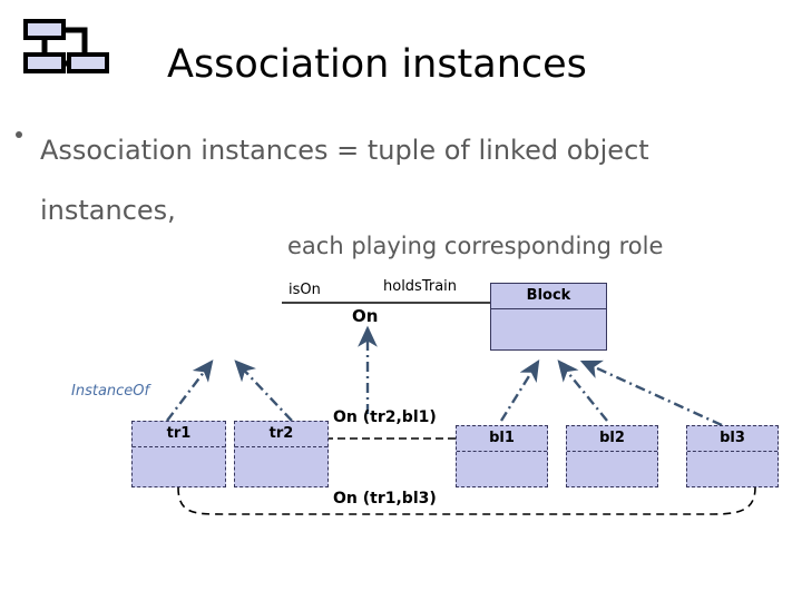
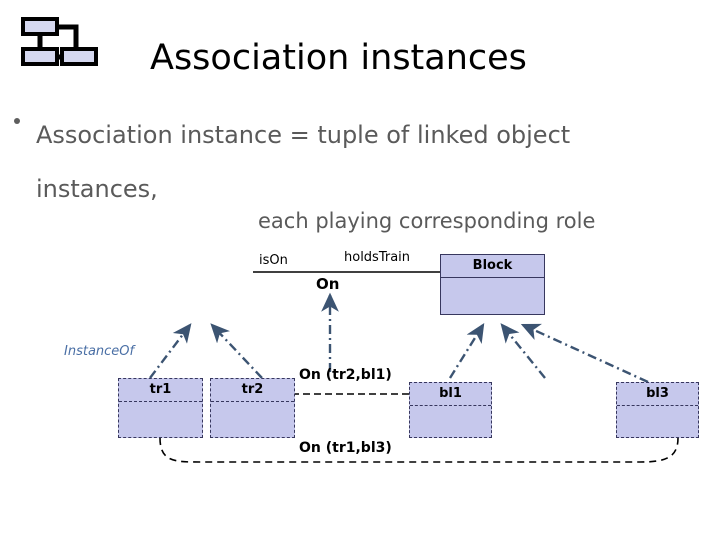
  Association instances
- Association instances = tuple of linked object instances,
+ Association instance = tuple of linked object instances,
  each playing corresponding role
  Block
  isOn
  holdsTrain
  On
  InstanceOf
  tr1
  tr2
  bl1
- bl2
  bl3
  On (tr2,bl1)
  On (tr1,bl3)
